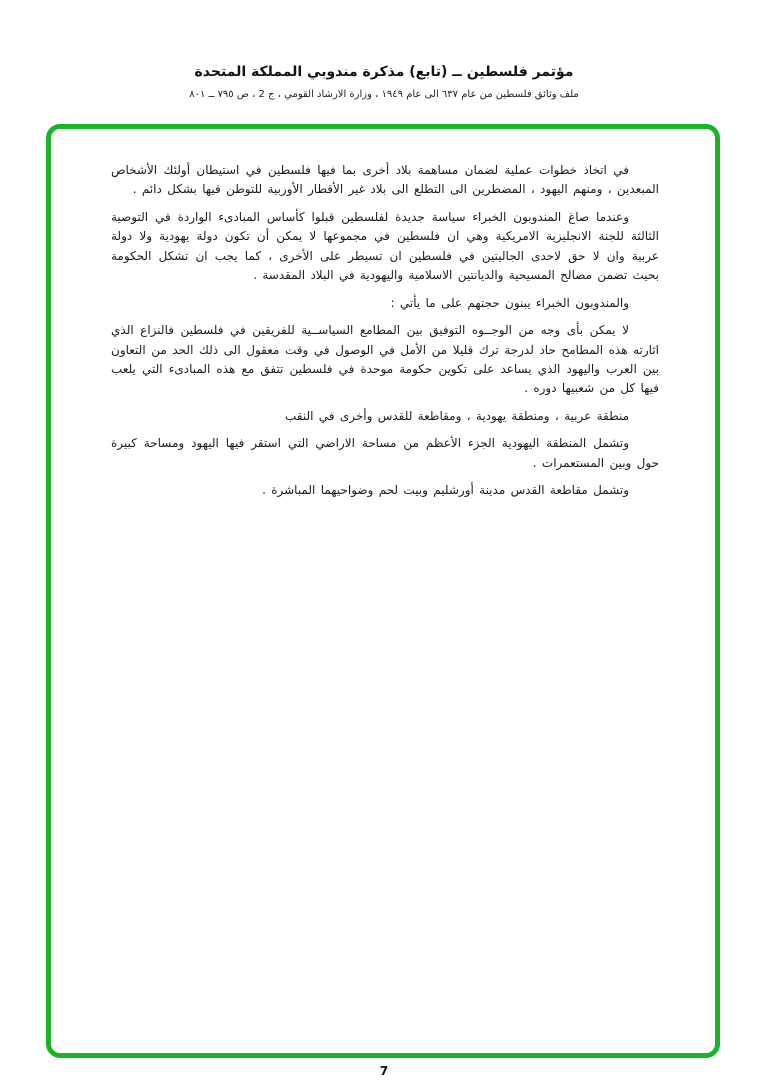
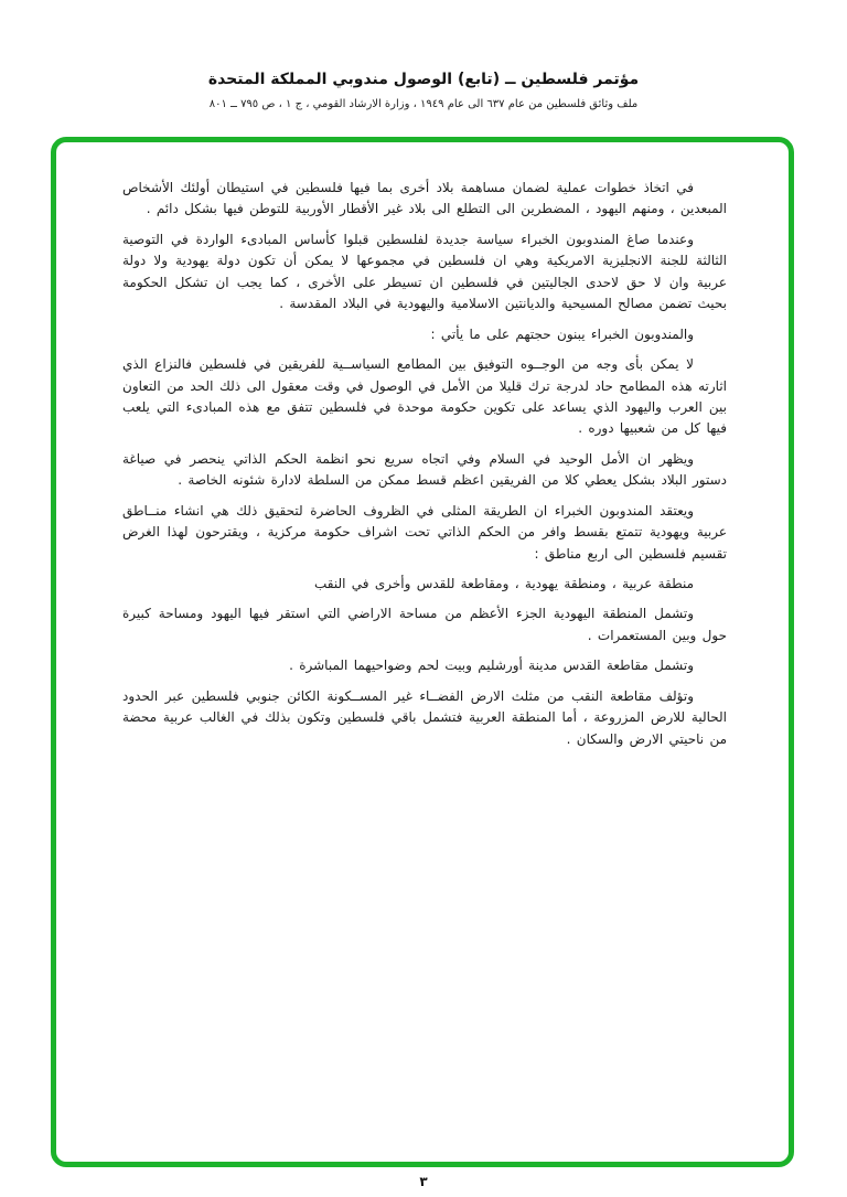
- مؤتمر فلسطين ــ (تابع) مذكرة مندوبي المملكة المتحدة
+ مؤتمر فلسطين ــ (تابع) الوصول مندوبي المملكة المتحدة
- ملف وثائق فلسطين من عام ٦٣٧ الى عام ١٩٤٩ ، وزارة الارشاد القومي ، ج 2 ، ص ٧٩٥ ــ ٨٠١
+ ملف وثائق فلسطين من عام ٦٣٧ الى عام ١٩٤٩ ، وزارة الارشاد القومي ، ج ١ ، ص ٧٩٥ ــ ٨٠١
  في اتخاذ خطوات عملية لضمان مساهمة بلاد أخرى بما فيها فلسطين في استيطان أولئك الأشخاص المبعدين ، ومنهم اليهود ، المضطرين الى التطلع الى بلاد غير الأقطار الأوربية للتوطن فيها بشكل دائم .
  وعندما صاغ المندوبون الخبراء سياسة جديدة لفلسطين قبلوا كأساس المبادىء الواردة في التوصية الثالثة للجنة الانجليزية الامريكية وهي ان فلسطين في مجموعها لا يمكن أن تكون دولة يهودية ولا دولة عربية وان لا حق لاحدى الجاليتين في فلسطين ان تسيطر على الأخرى ، كما يجب ان تشكل الحكومة بحيث تضمن مصالح المسيحية والديانتين الاسلامية واليهودية في البلاد المقدسة .
  والمندوبون الخبراء يبنون حجتهم على ما يأتي :
  لا يمكن بأى وجه من الوجــوه التوفيق بين المطامع السياســية للفريقين في فلسطين فالنزاع الذي اثارته هذه المطامح حاد لدرجة ترك قليلا من الأمل في الوصول في وقت معقول الى ذلك الحد من التعاون بين العرب واليهود الذي يساعد على تكوين حكومة موحدة في فلسطين تتفق مع هذه المبادىء التي يلعب فيها كل من شعبيها دوره .
+ ويظهر ان الأمل الوحيد في السلام وفي اتجاه سريع نحو انظمة الحكم الذاتي ينحصر في صياغة دستور البلاد بشكل يعطي كلا من الفريقين اعظم قسط ممكن من السلطة لادارة شئونه الخاصة .
+ ويعتقد المندوبون الخبراء ان الطريقة المثلى في الظروف الحاضرة لتحقيق ذلك هي انشاء منــاطق عربية ويهودية تتمتع بقسط وافر من الحكم الذاتي تحت اشراف حكومة مركزية ، ويقترحون لهذا الغرض تقسيم فلسطين الى اربع مناطق :
  منطقة عربية ، ومنطقة يهودية ، ومقاطعة للقدس وأخرى في النقب
  وتشمل المنطقة اليهودية الجزء الأعظم من مساحة الاراضي التي استقر فيها اليهود ومساحة كبيرة حول وبين المستعمرات .
  وتشمل مقاطعة القدس مدينة أورشليم وبيت لحم وضواحيهما المباشرة .
+ وتؤلف مقاطعة النقب من مثلث الارض الفضــاء غير المســكونة الكائن جنوبي فلسطين عبر الحدود الحالية للارض المزروعة ، أما المنطقة العربية فتشمل باقي فلسطين وتكون بذلك في الغالب عربية محضة من ناحيتي الارض والسكان .
- 7
+ ٣
